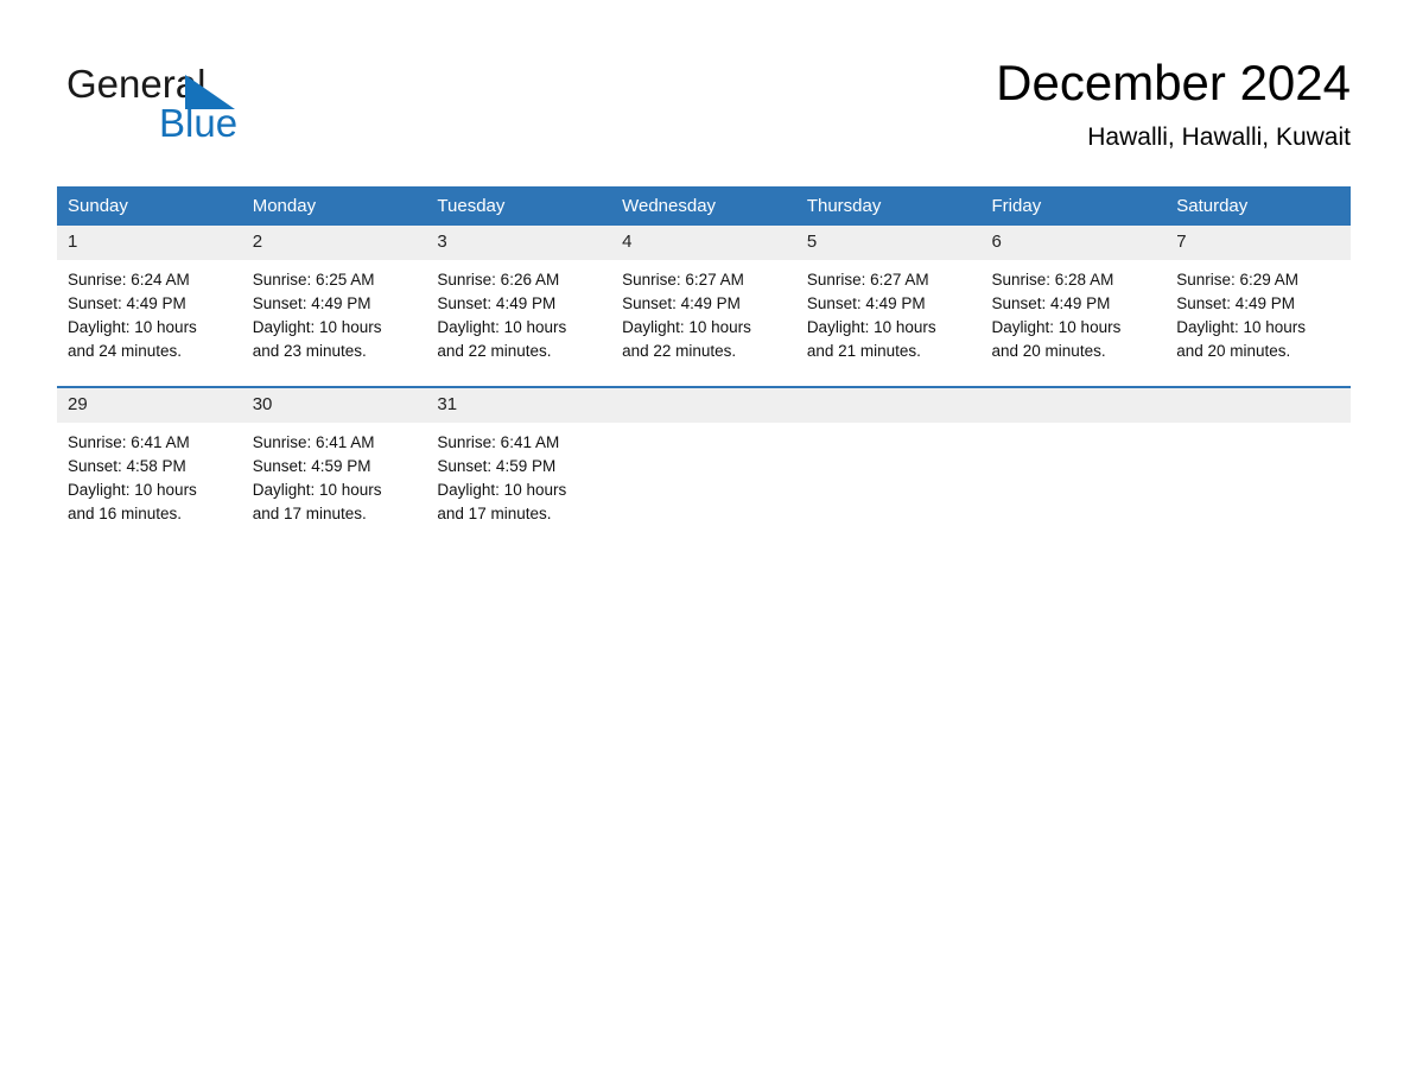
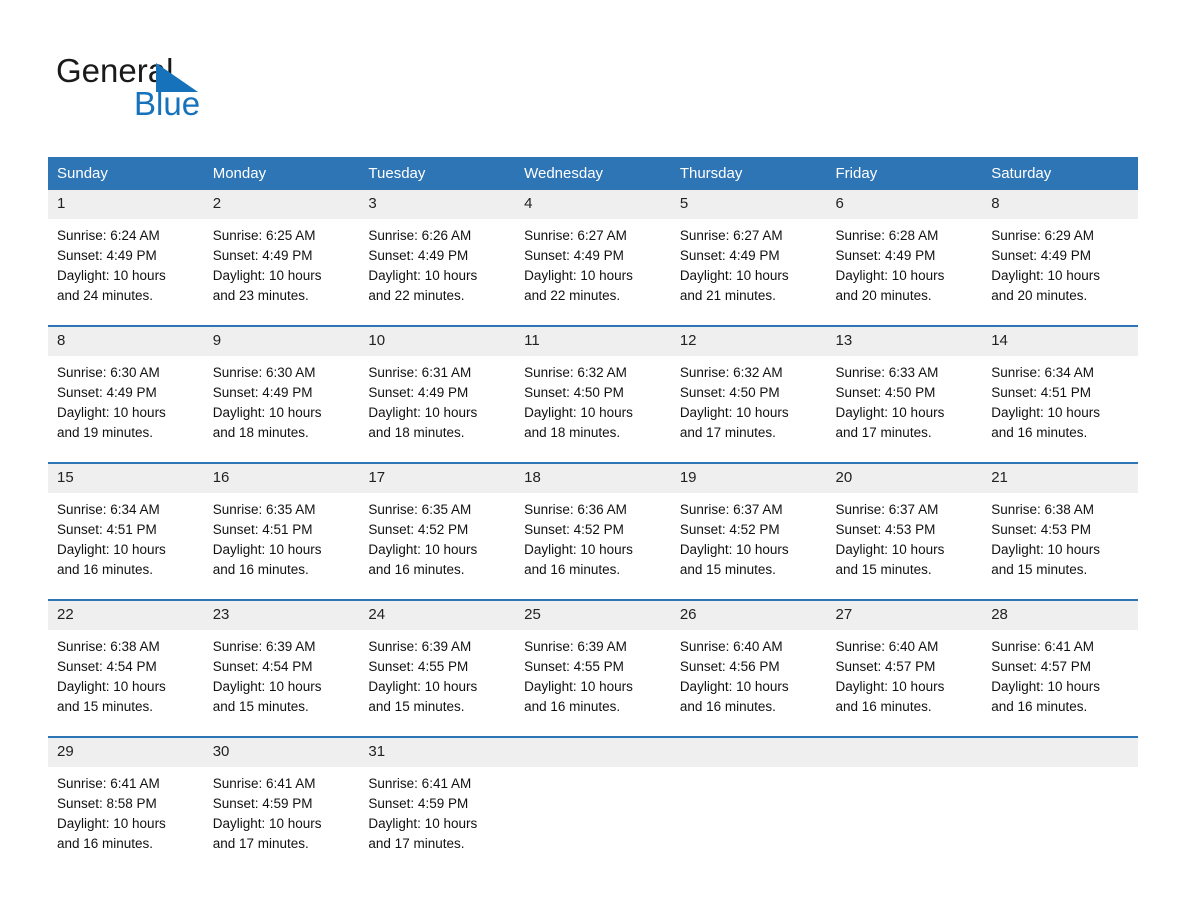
  Generl
  Blue
- December 2024
- Hawalli, Hawalli, Kuwait
  Sunday	Monday	Tuesday	Wednesday	Thursday	Friday	Saturday
- 1 Sunrise: 6:24 AM Sunset: 4:49 PM Daylight: 10 hours and 24 minutes.	2 Sunrise: 6:25 AM Sunset: 4:49 PM Daylight: 10 hours and 23 minutes.	3 Sunrise: 6:26 AM Sunset: 4:49 PM Daylight: 10 hours and 22 minutes.	4 Sunrise: 6:27 AM Sunset: 4:49 PM Daylight: 10 hours and 22 minutes.	5 Sunrise: 6:27 AM Sunset: 4:49 PM Daylight: 10 hours and 21 minutes.	6 Sunrise: 6:28 AM Sunset: 4:49 PM Daylight: 10 hours and 20 minutes.	7 Sunrise: 6:29 AM Sunset: 4:49 PM Daylight: 10 hours and 20 minutes.
+ 1 Sunrise: 6:24 AM Sunset: 4:49 PM Daylight: 10 hours and 24 minutes.	2 Sunrise: 6:25 AM Sunset: 4:49 PM Daylight: 10 hours and 23 minutes.	3 Sunrise: 6:26 AM Sunset: 4:49 PM Daylight: 10 hours and 22 minutes.	4 Sunrise: 6:27 AM Sunset: 4:49 PM Daylight: 10 hours and 22 minutes.	5 Sunrise: 6:27 AM Sunset: 4:49 PM Daylight: 10 hours and 21 minutes.	6 Sunrise: 6:28 AM Sunset: 4:49 PM Daylight: 10 hours and 20 minutes.	8 Sunrise: 6:29 AM Sunset: 4:49 PM Daylight: 10 hours and 20 minutes.
+ 8 Sunrise: 6:30 AM Sunset: 4:49 PM Daylight: 10 hours and 19 minutes.	9 Sunrise: 6:30 AM Sunset: 4:49 PM Daylight: 10 hours and 18 minutes.	10 Sunrise: 6:31 AM Sunset: 4:49 PM Daylight: 10 hours and 18 minutes.	11 Sunrise: 6:32 AM Sunset: 4:50 PM Daylight: 10 hours and 18 minutes.	12 Sunrise: 6:32 AM Sunset: 4:50 PM Daylight: 10 hours and 17 minutes.	13 Sunrise: 6:33 AM Sunset: 4:50 PM Daylight: 10 hours and 17 minutes.	14 Sunrise: 6:34 AM Sunset: 4:51 PM Daylight: 10 hours and 16 minutes.
+ 15 Sunrise: 6:34 AM Sunset: 4:51 PM Daylight: 10 hours and 16 minutes.	16 Sunrise: 6:35 AM Sunset: 4:51 PM Daylight: 10 hours and 16 minutes.	17 Sunrise: 6:35 AM Sunset: 4:52 PM Daylight: 10 hours and 16 minutes.	18 Sunrise: 6:36 AM Sunset: 4:52 PM Daylight: 10 hours and 16 minutes.	19 Sunrise: 6:37 AM Sunset: 4:52 PM Daylight: 10 hours and 15 minutes.	20 Sunrise: 6:37 AM Sunset: 4:53 PM Daylight: 10 hours and 15 minutes.	21 Sunrise: 6:38 AM Sunset: 4:53 PM Daylight: 10 hours and 15 minutes.
+ 22 Sunrise: 6:38 AM Sunset: 4:54 PM Daylight: 10 hours and 15 minutes.	23 Sunrise: 6:39 AM Sunset: 4:54 PM Daylight: 10 hours and 15 minutes.	24 Sunrise: 6:39 AM Sunset: 4:55 PM Daylight: 10 hours and 15 minutes.	25 Sunrise: 6:39 AM Sunset: 4:55 PM Daylight: 10 hours and 16 minutes.	26 Sunrise: 6:40 AM Sunset: 4:56 PM Daylight: 10 hours and 16 minutes.	27 Sunrise: 6:40 AM Sunset: 4:57 PM Daylight: 10 hours and 16 minutes.	28 Sunrise: 6:41 AM Sunset: 4:57 PM Daylight: 10 hours and 16 minutes.
- 29 Sunrise: 6:41 AM Sunset: 4:58 PM Daylight: 10 hours and 16 minutes.	30 Sunrise: 6:41 AM Sunset: 4:59 PM Daylight: 10 hours and 17 minutes.	31 Sunrise: 6:41 AM Sunset: 4:59 PM Daylight: 10 hours and 17 minutes.
+ 29 Sunrise: 6:41 AM Sunset: 8:58 PM Daylight: 10 hours and 16 minutes.	30 Sunrise: 6:41 AM Sunset: 4:59 PM Daylight: 10 hours and 17 minutes.	31 Sunrise: 6:41 AM Sunset: 4:59 PM Daylight: 10 hours and 17 minutes.
